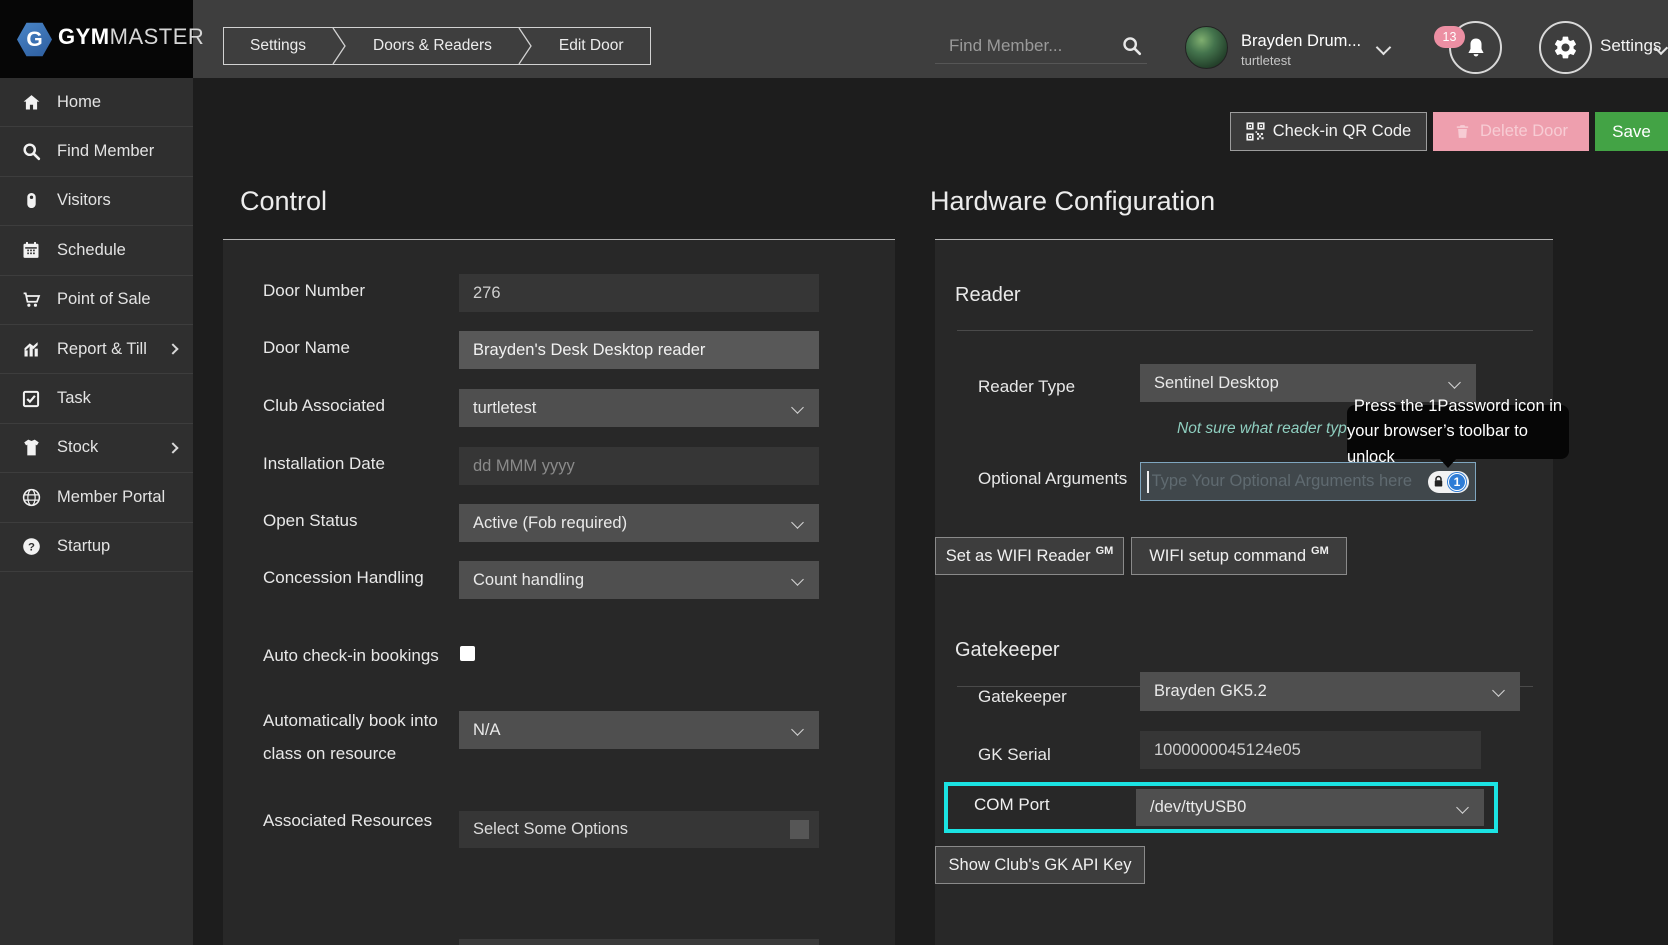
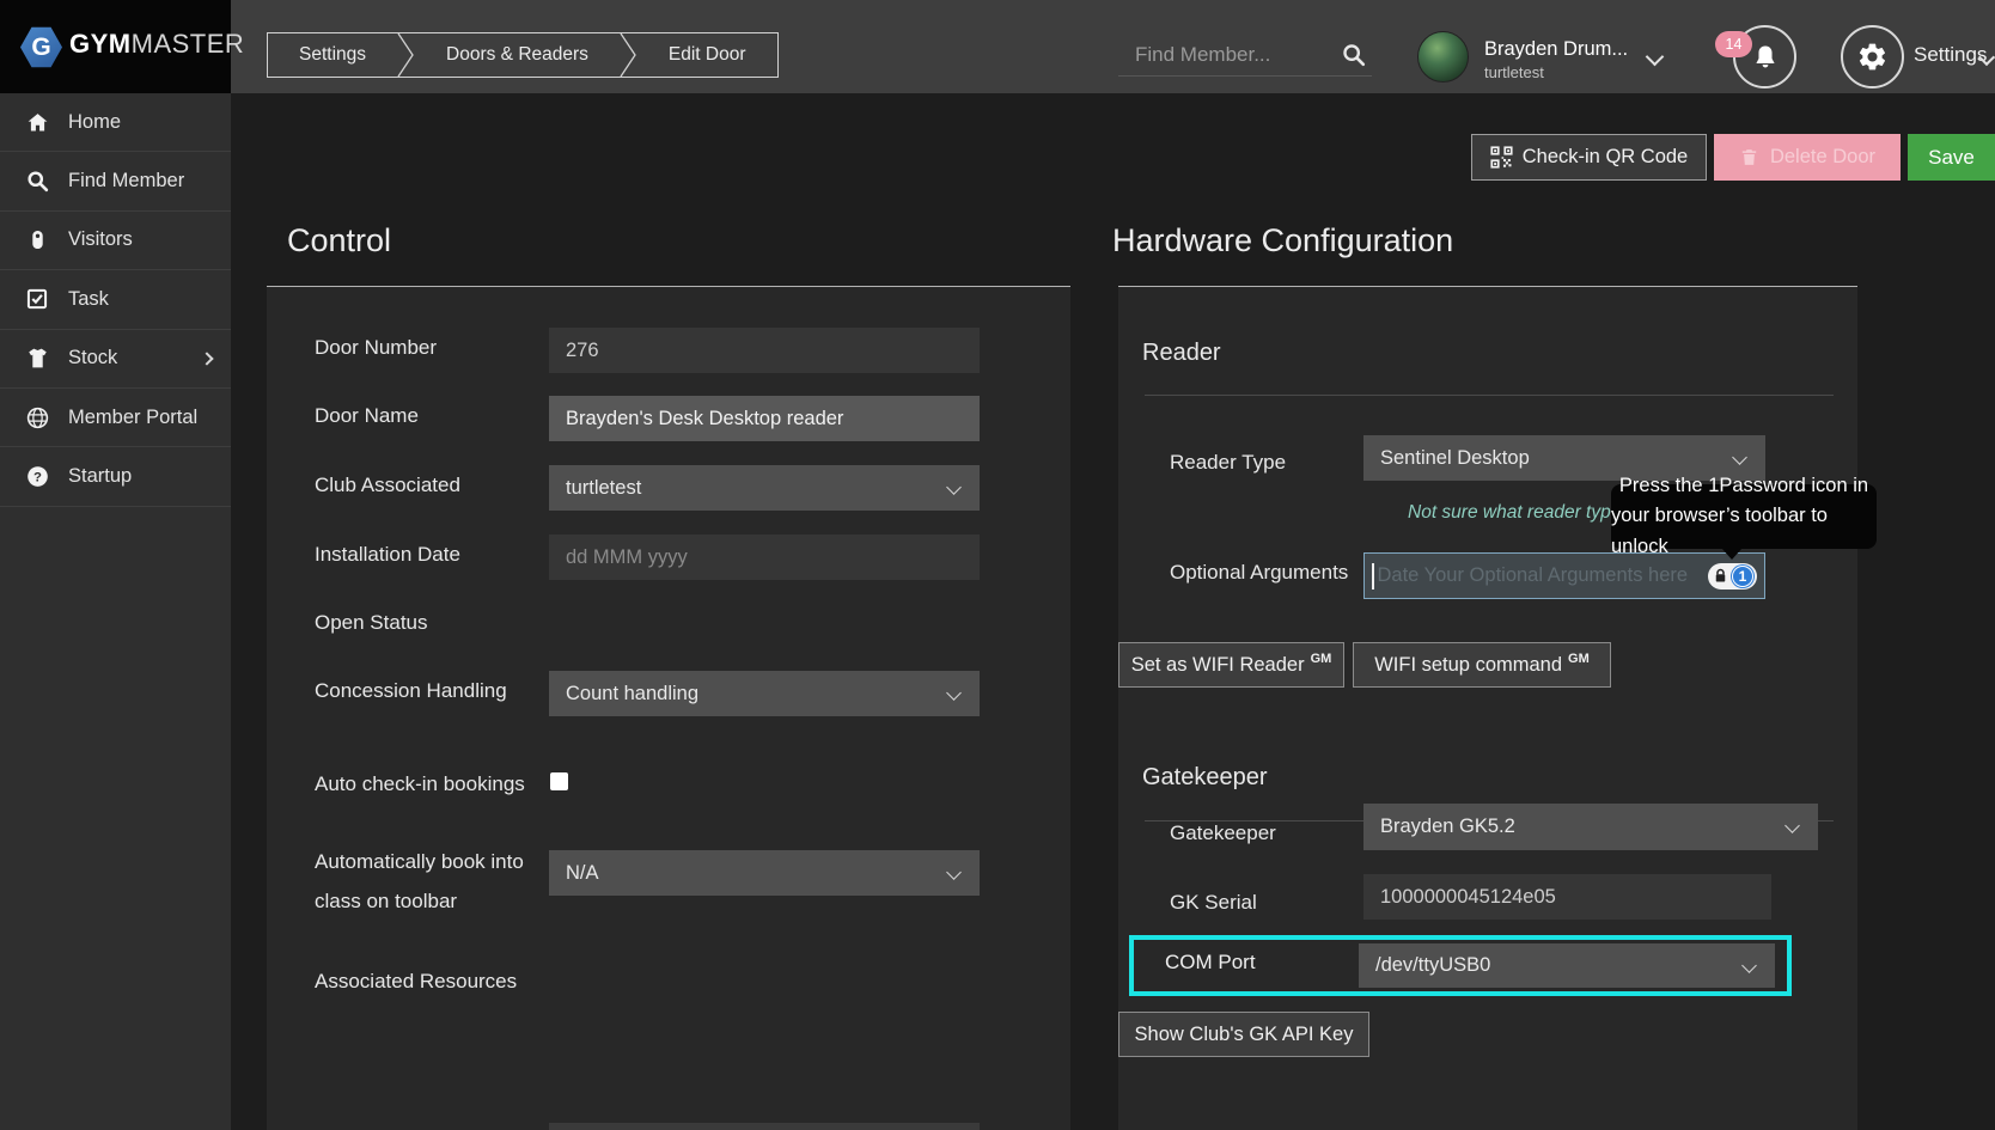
  G
  GYMMASTER
  Settings
  Doors & Readers
  Edit Door
  Find Member...
  Brayden Drum...
  turtletest
- 13
+ 14
  Settings
  Home
  Find Member
  Visitors
- Schedule
- Point of Sale
- Report & Till
  Task
  Stock
  Member Portal
  ?
  Startup
  Check-in QR Code
  Delete Door
  Save
  Control
  Hardware Configuration
  Door Number
  276
  Door Name
  Brayden's Desk Desktop reader
  Club Associated
  turtletest
  Installation Date
  dd MMM yyyy
  Open Status
- Active (Fob required)
  Concession Handling
  Count handling
  Auto check-in bookings
- Automatically book into class on resource
+ Automatically book into class on toolbar
  N/A
  Associated Resources
- Select Some Options
  Reader
  Reader Type
  Sentinel Desktop
  Not sure what reader typ
  Optional Arguments
- Type Your Optional Arguments here
+ Date Your Optional Arguments here
  1
  Press the 1Password icon in
  your browser’s toolbar to unlock
  Set as WIFI Reader
  GM
  WIFI setup command
  GM
  Gatekeeper
  Gatekeeper
  Brayden GK5.2
  GK Serial
  1000000045124e05
  COM Port
  /dev/ttyUSB0
  Show Club's GK API Key
